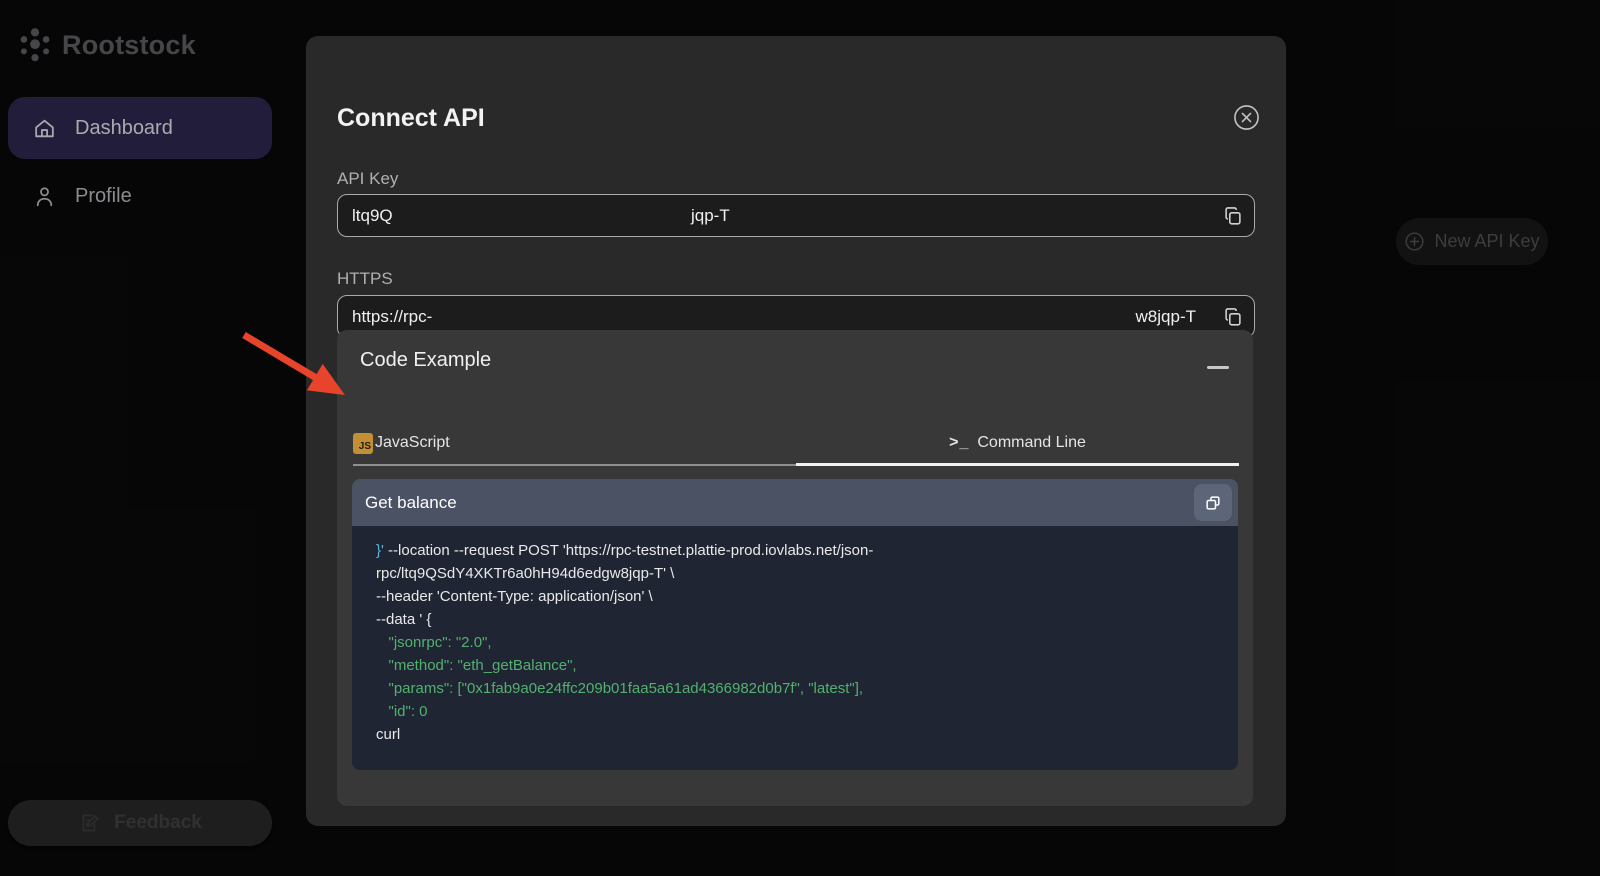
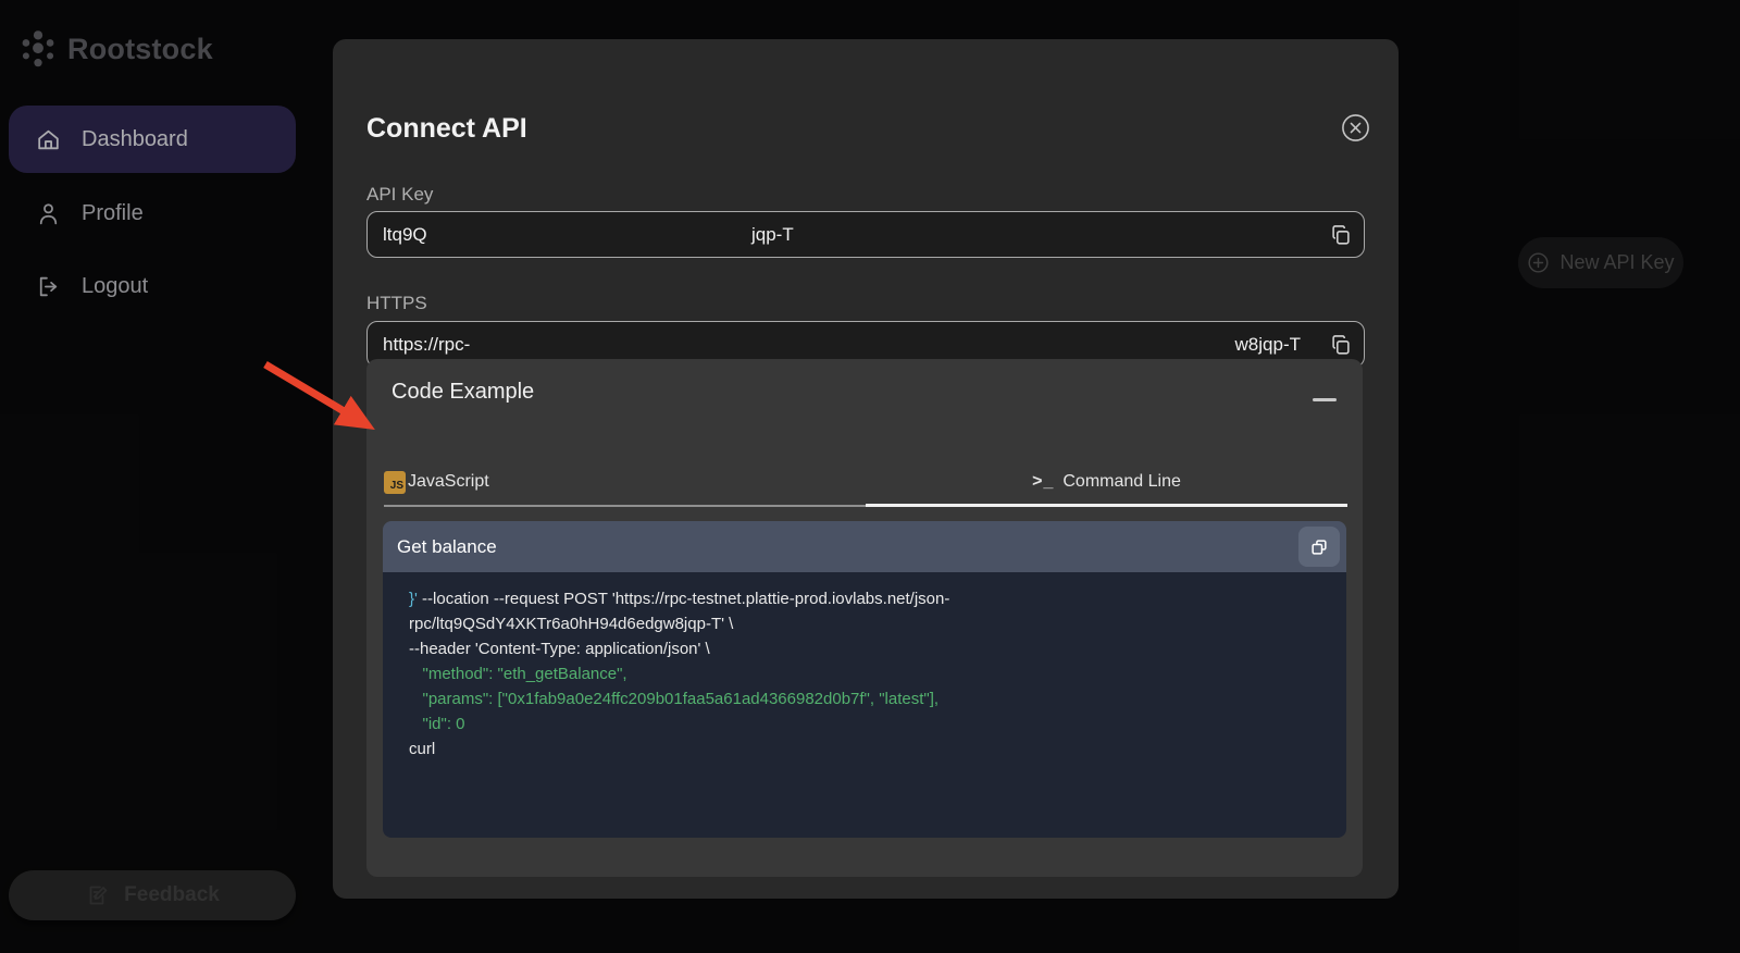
  Rootstock
  Dashboard
  Profile
+ Logout
  New API Key
  Connect API
  API Key
  ltq9Q
  jqp-T
  HTTPS
  https://rpc-
  w8jqp-T
  Code Example
  JS
  JavaScript
  >_
  Command Line
  Get balance
  }' --location --request POST 'https://rpc-testnet.plattie-prod.iovlabs.net/json-
  rpc/ltq9QSdY4XKTr6a0hH94d6edgw8jqp-T' \
  --header 'Content-Type: application/json' \
- --data ' {
- "jsonrpc": "2.0",
  "method": "eth_getBalance",
  "params": ["0x1fab9a0e24ffc209b01faa5a61ad4366982d0b7f", "latest"],
  "id": 0
  curl
